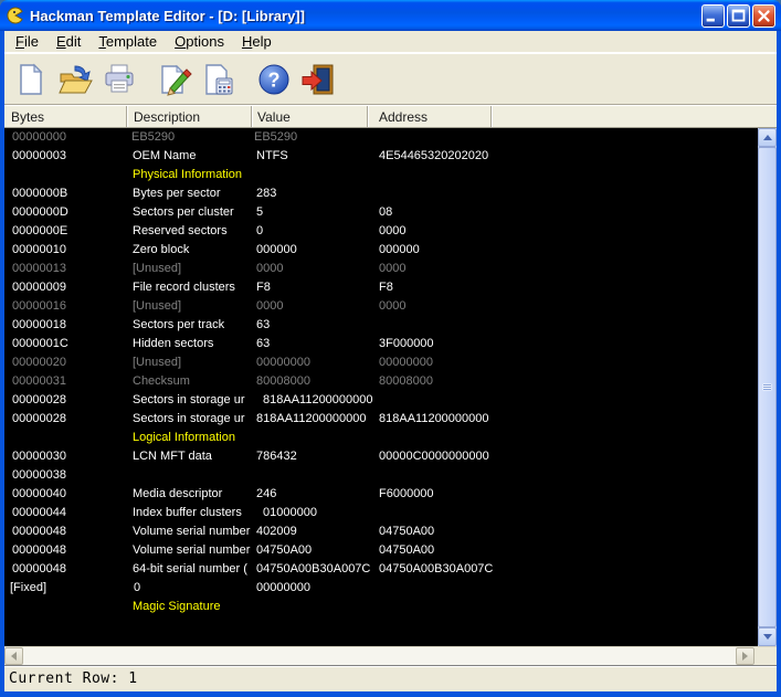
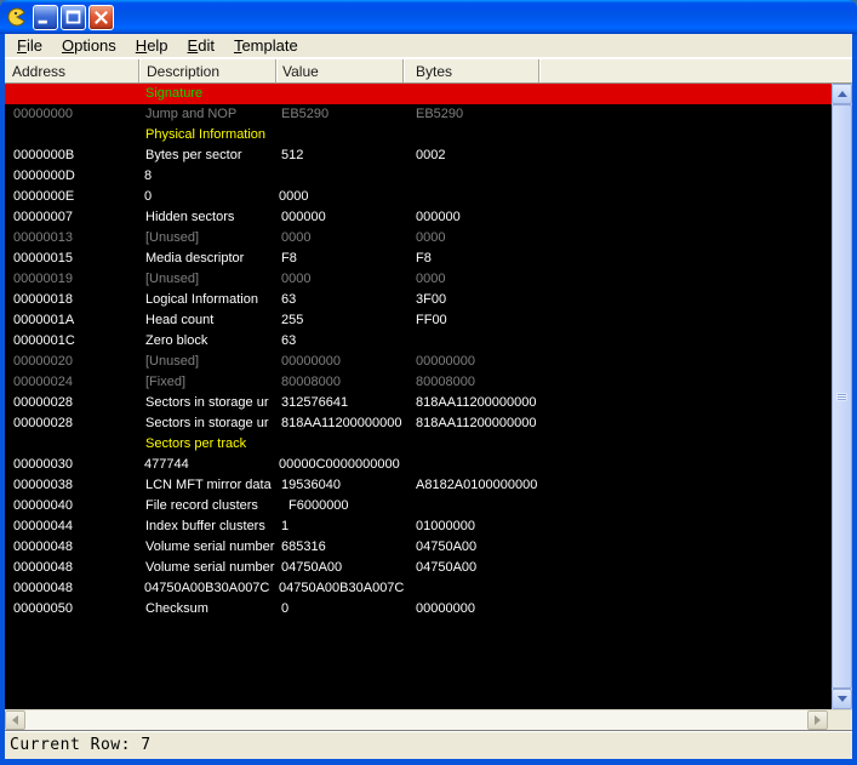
- Hackman Template Editor - [D: [Library]]
  File
- Edit
+ Options
- Template
+ Help
- Options
+ Edit
- Help
+ Template
- ?
- Bytes
+ Address
  Description
  Value
- Address
+ Bytes
+ Signature
  00000000
+ Jump and NOP
  EB5290
  EB5290
- 00000003
- OEM Name
- NTFS
- 4E54465320202020
  Physical Information
  0000000B
  Bytes per sector
- 283
+ 512
+ 0002
  0000000D
- Sectors per cluster
- 5
+ 8
- 08
  0000000E
- Reserved sectors
  0
  0000
- 00000010
+ 00000007
- Zero block
+ Hidden sectors
  000000
  000000
  00000013
  [Unused]
  0000
  0000
- 00000009
+ 00000015
- File record clusters
+ Media descriptor
  F8
  F8
- 00000016
+ 00000019
  [Unused]
  0000
  0000
  00000018
- Sectors per track
+ Logical Information
  63
+ 3F00
+ 0000001A
+ Head count
+ 255
+ FF00
  0000001C
- Hidden sectors
+ Zero block
  63
- 3F000000
  00000020
  [Unused]
  00000000
  00000000
- 00000031
+ 00000024
- Checksum
+ [Fixed]
  80008000
  80008000
  00000028
  Sectors in storage ur
+ 312576641
  818AA11200000000
  00000028
  Sectors in storage ur
  818AA11200000000
  818AA11200000000
- Logical Information
+ Sectors per track
  00000030
- LCN MFT data
- 786432
+ 477744
  00000C0000000000
  00000038
+ LCN MFT mirror data
+ 19536040
+ A8182A0100000000
  00000040
- Media descriptor
+ File record clusters
- 246
  F6000000
  00000044
  Index buffer clusters
+ 1
  01000000
  00000048
  Volume serial number
- 402009
+ 685316
  04750A00
  00000048
  Volume serial number
  04750A00
  04750A00
  00000048
- 64-bit serial number (
  04750A00B30A007C
  04750A00B30A007C
+ 00000050
- [Fixed]
+ Checksum
  0
  00000000
- Magic Signature
- Current Row: 1
+ Current Row: 7
